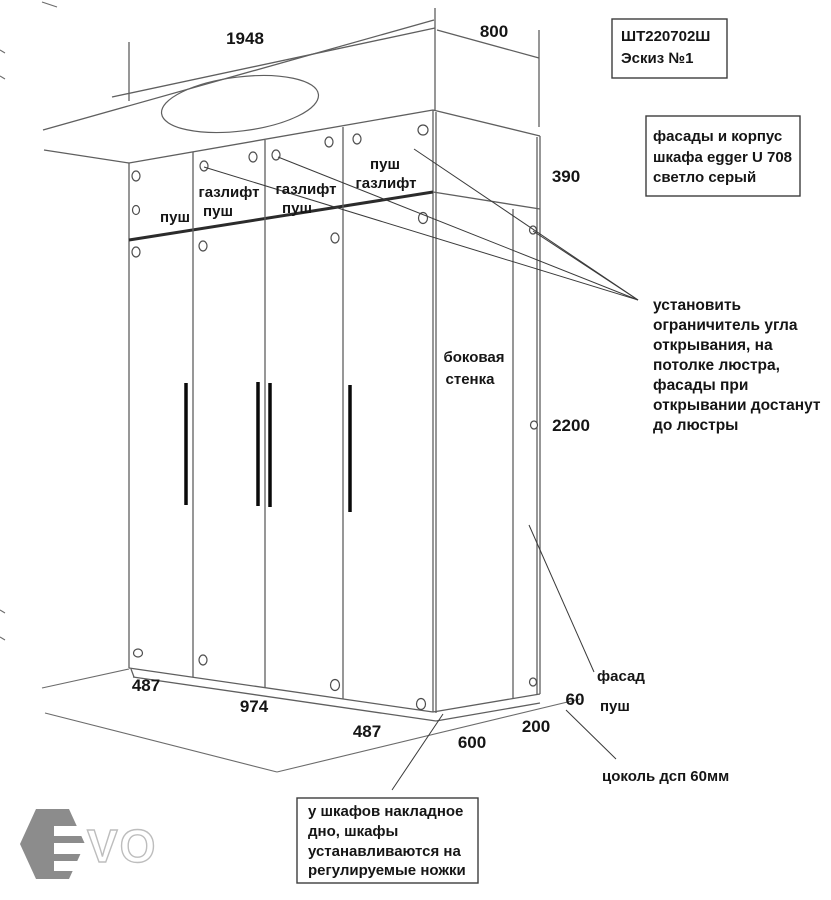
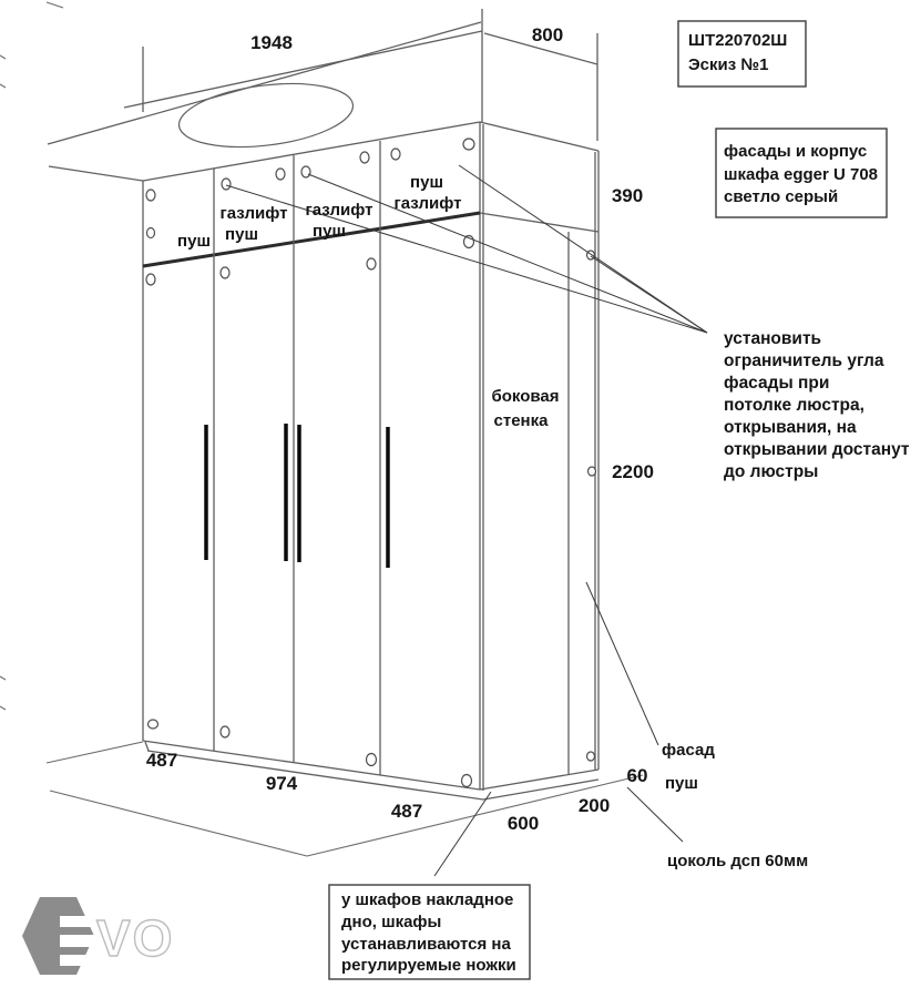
  1948
  800
  пуш
  газлифт
  пуш
  газлифт
  пуш
  пуш
  газлифт
  боковая
  стенка
  фасад
  пуш
  цоколь дсп 60мм
  390
  2200
  487
  974
  487
  600
  200
  60
  ШТ220702Ш
  Эскиз №1
  фасады и корпус
  шкафа egger U 708
  светло серый
  установить
  ограничитель угла
- открывания, на
+ фасады при
  потолке люстра,
- фасады при
+ открывания, на
  открывании достанут
  до люстры
  у шкафов накладное
  дно, шкафы
  устанавливаются на
  регулируемые ножки
  VO
